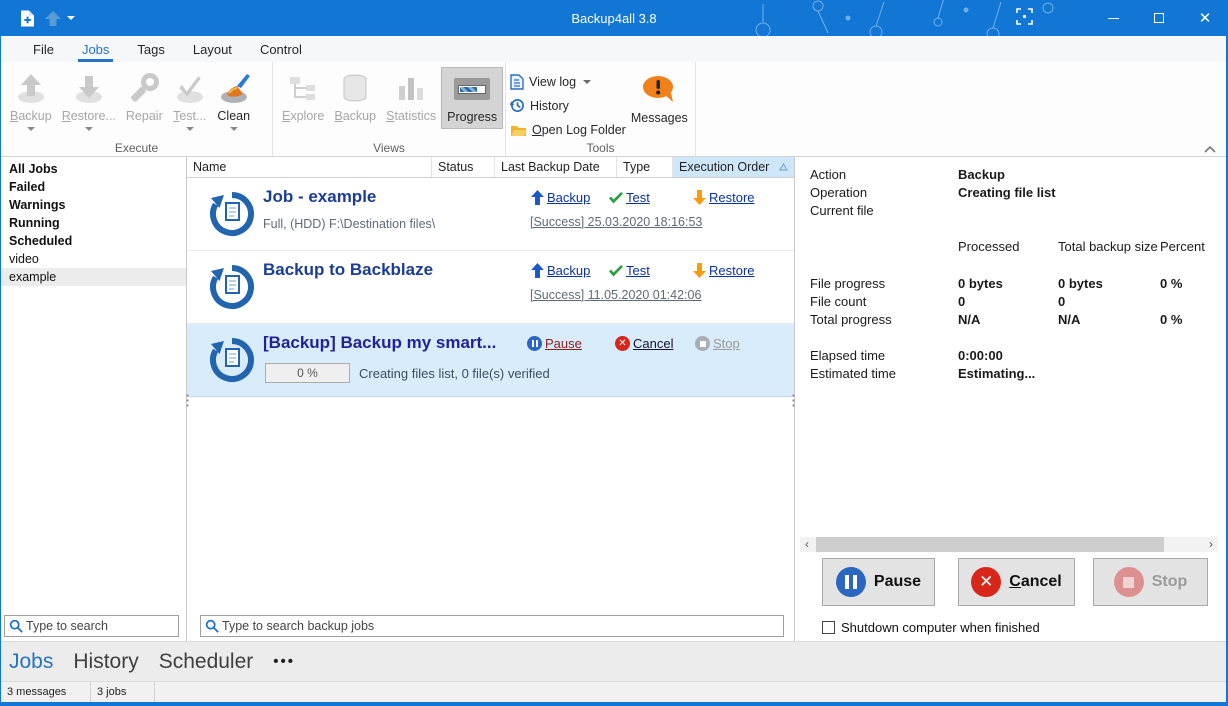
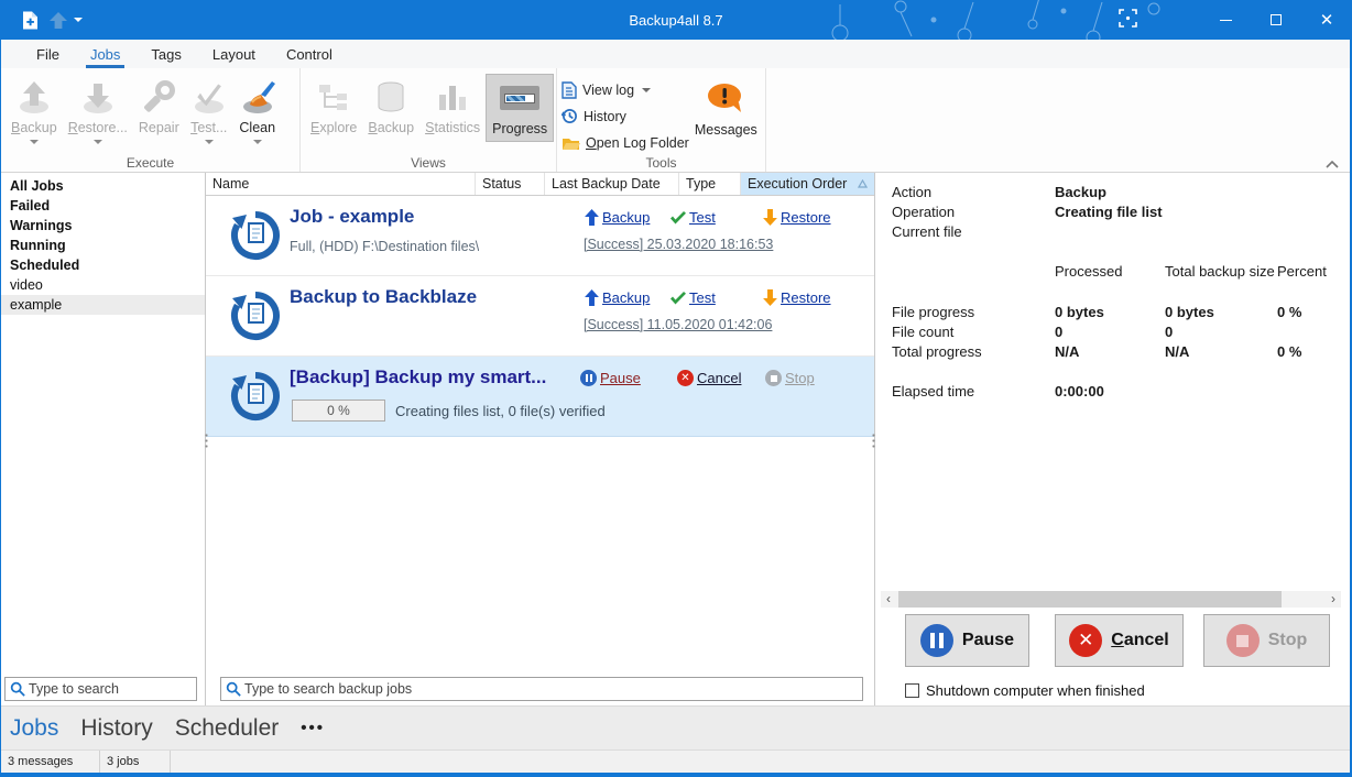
- Backup4all 3.8
+ Backup4all 8.7
  ✕
  File
  Jobs
  Tags
  Layout
  Control
  Backup
  Restore...
  Repair
  Test...
  Clean
  Execute
  Explore
  Backup
  Statistics
  Progress
  Views
  View log
  History
  Open Log Folder
  Messages
  Tools
  All Jobs
  Failed
  Warnings
  Running
  Scheduled
  video
  example
  Type to search
  Name
  Status
  Last Backup Date
  Type
  Execution Order
  Job - example
  Full, (HDD) F:\Destination files\
  Backup
  Test
  Restore
  [Success] 25.03.2020 18:16:53
  Backup to Backblaze
  Backup
  Test
  Restore
  [Success] 11.05.2020 01:42:06
  [Backup] Backup my smart...
  Pause
  ✕
  Cancel
  Stop
  0 %
  Creating files list, 0 file(s) verified
  Type to search backup jobs
  Action
  Backup
  Operation
  Creating file list
  Current file
  Processed
  Total backup size
  Percent
  File progress
  0 bytes
  0 bytes
  0 %
  File count
  0
  0
  Total progress
  N/A
  N/A
  0 %
  Elapsed time
  0:00:00
- Estimated time
- Estimating...
  ‹
  ›
  Pause
  ✕
  Cancel
  Stop
  Shutdown computer when finished
  Jobs
  History
  Scheduler
  •••
  3 messages
  3 jobs
